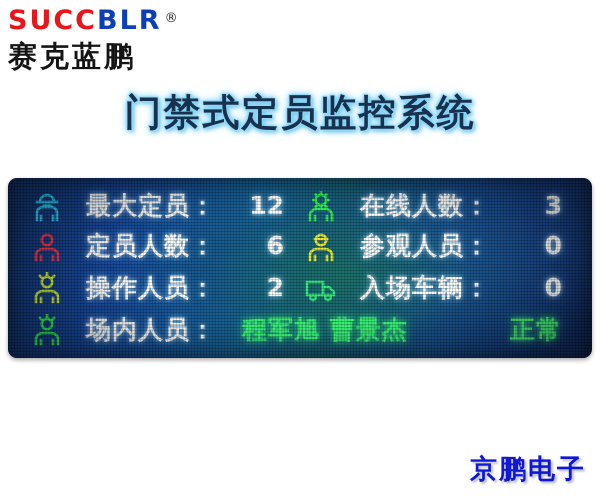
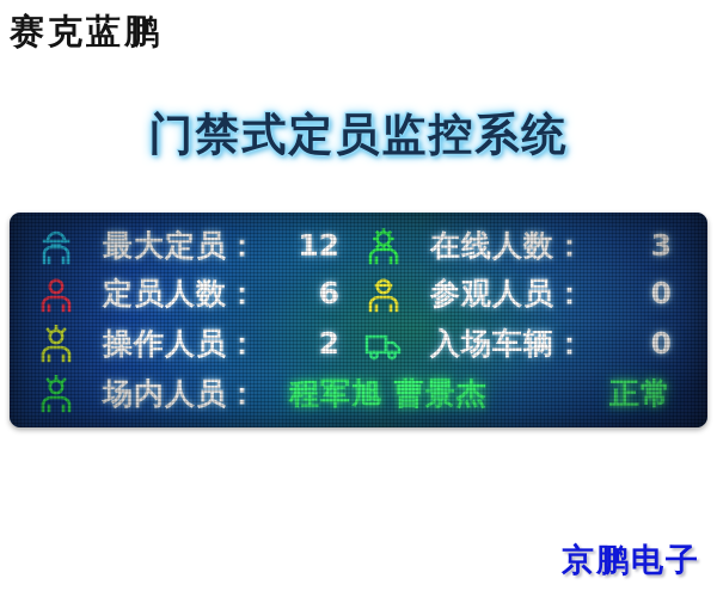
- SUCCBLR
- ®
  赛克蓝鹏
  门禁式定员监控系统
  京鹏电子
